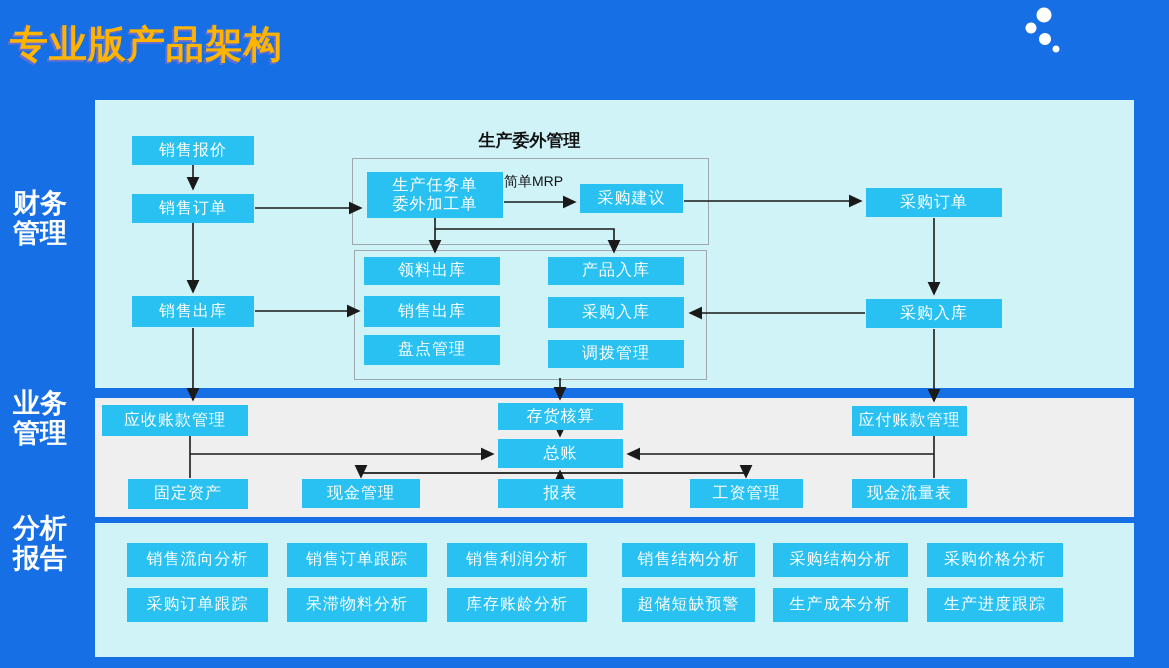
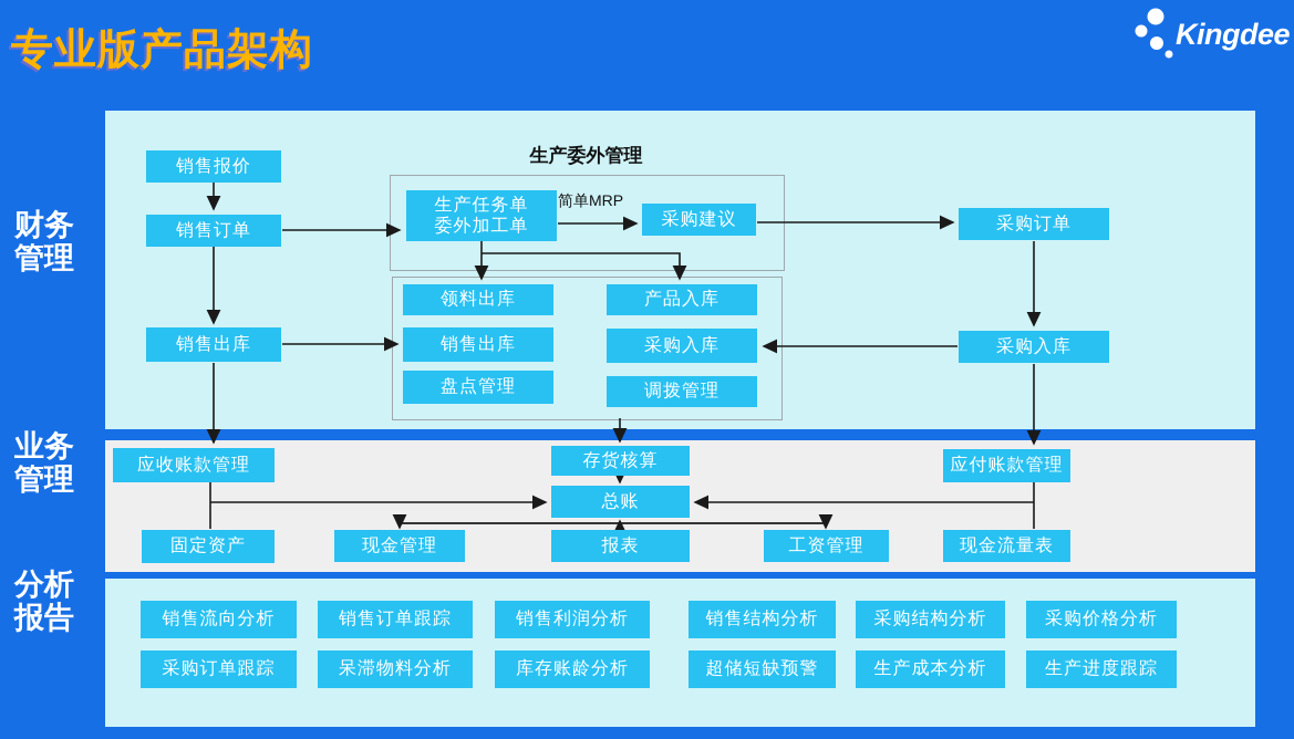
  专业版产品架构
+ Kingdee
  财务
  管理
  业务
  管理
  分析
  报告
  生产委外管理
  简单MRP
  销售报价
  销售订单
  销售出库
  生产任务单
  委外加工单
  采购建议
  采购订单
  采购入库
  领料出库
  产品入库
  销售出库
  采购入库
  盘点管理
  调拨管理
  应收账款管理
  存货核算
  总账
  应付账款管理
  固定资产
  现金管理
  报表
  工资管理
  现金流量表
  销售流向分析
  销售订单跟踪
  销售利润分析
  销售结构分析
  采购结构分析
  采购价格分析
  采购订单跟踪
  呆滞物料分析
  库存账龄分析
  超储短缺预警
  生产成本分析
  生产进度跟踪
